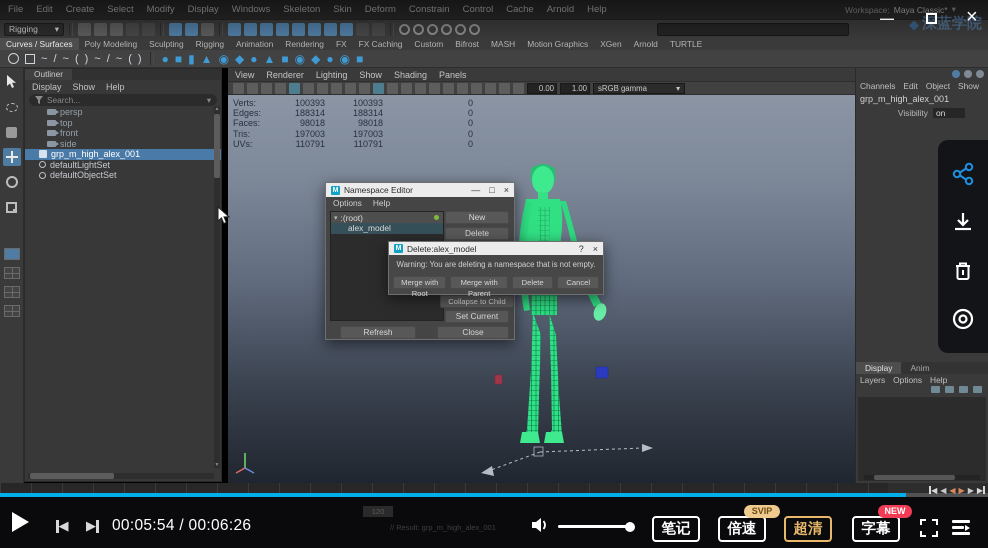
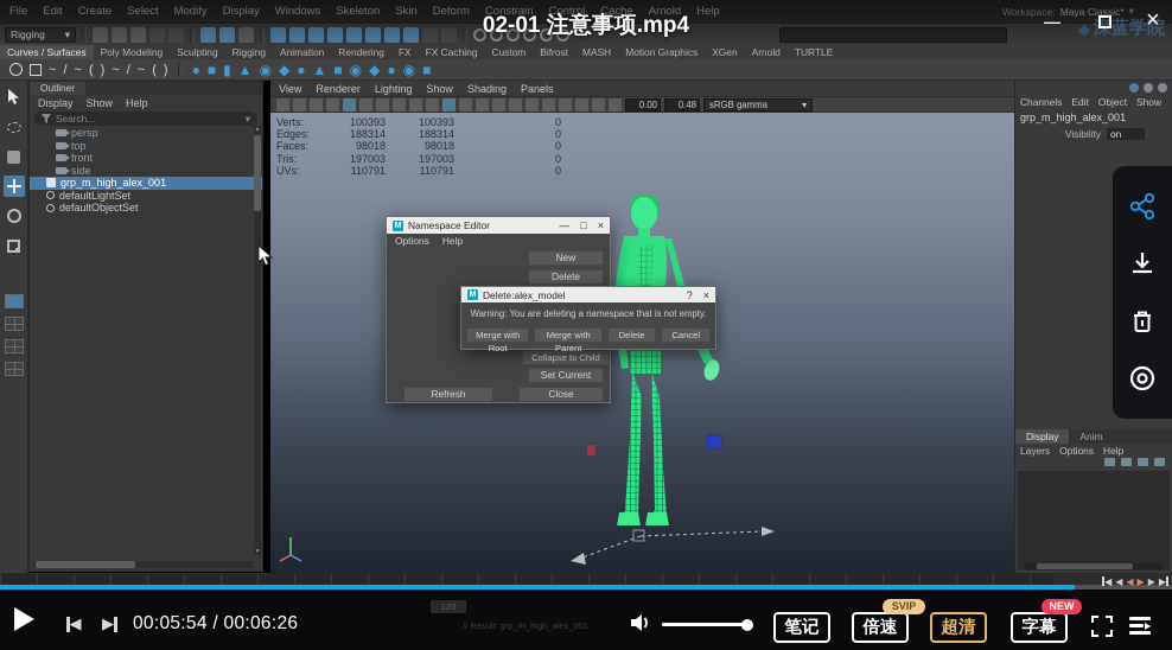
  Curves / Surfaces
  Poly Modeling
  Sculpting
  Rigging
  Animation
  Rendering
  FX
  FX Caching
  Custom
  Bifrost
  MASH
  Motion Graphics
  XGen
  Arnold
  TURTLE
  ~
  /
  ~
  (
  )
  ~
  /
  ~
  (
  )
  ●
  ■
  ▮
  ▲
  ◉
  ◆
  ●
  ▲
  ■
  ◉
  ◆
  ●
  ◉
  ■
  Outliner
  Display
  Show
  Help
  Search...
  ▾
  persp
  top
  front
  side
  grp_m_high_alex_001
  defaultLightSet
  defaultObjectSet
  View
  Renderer
  Lighting
  Show
  Shading
  Panels
  0.00
- 1.00
+ 0.48
  sRGB gamma
  ▾
  Verts:
  100393
  100393
  0
  Edges:
  188314
  188314
  0
  Faces:
  98018
  98018
  0
  Tris:
  197003
  197003
  0
  UVs:
  110791
  110791
  0
  Namespace Editor
  —
  □
  ×
  Options
  Help
- :(root)
- alex_model
  New
  Delete
  Collapse to Child
  Set Current
  Refresh
  Close
  Delete:alex_model
  ?
  ×
  Warning: You are deleting a namespace that is not empty.
  Merge with Root
  Merge with Parent
  Delete
  Cancel
  Channels
  Edit
  Object
  Show
  grp_m_high_alex_001
  Visibility
  on
  Display
  Anim
  Layers
  Options
  Help
  ◀
  ◀
  ◀
  ▶
  ▶
  ▶
+ 02-01 注意事项.mp4
  ◆
  深蓝学院
  —
  ×
  120
  // Result: grp_m_high_alex_001
  ◀
  ▶
  00:05:54 / 00:06:26
  笔记
  倍速
  SVIP
  超清
  字幕
  NEW
